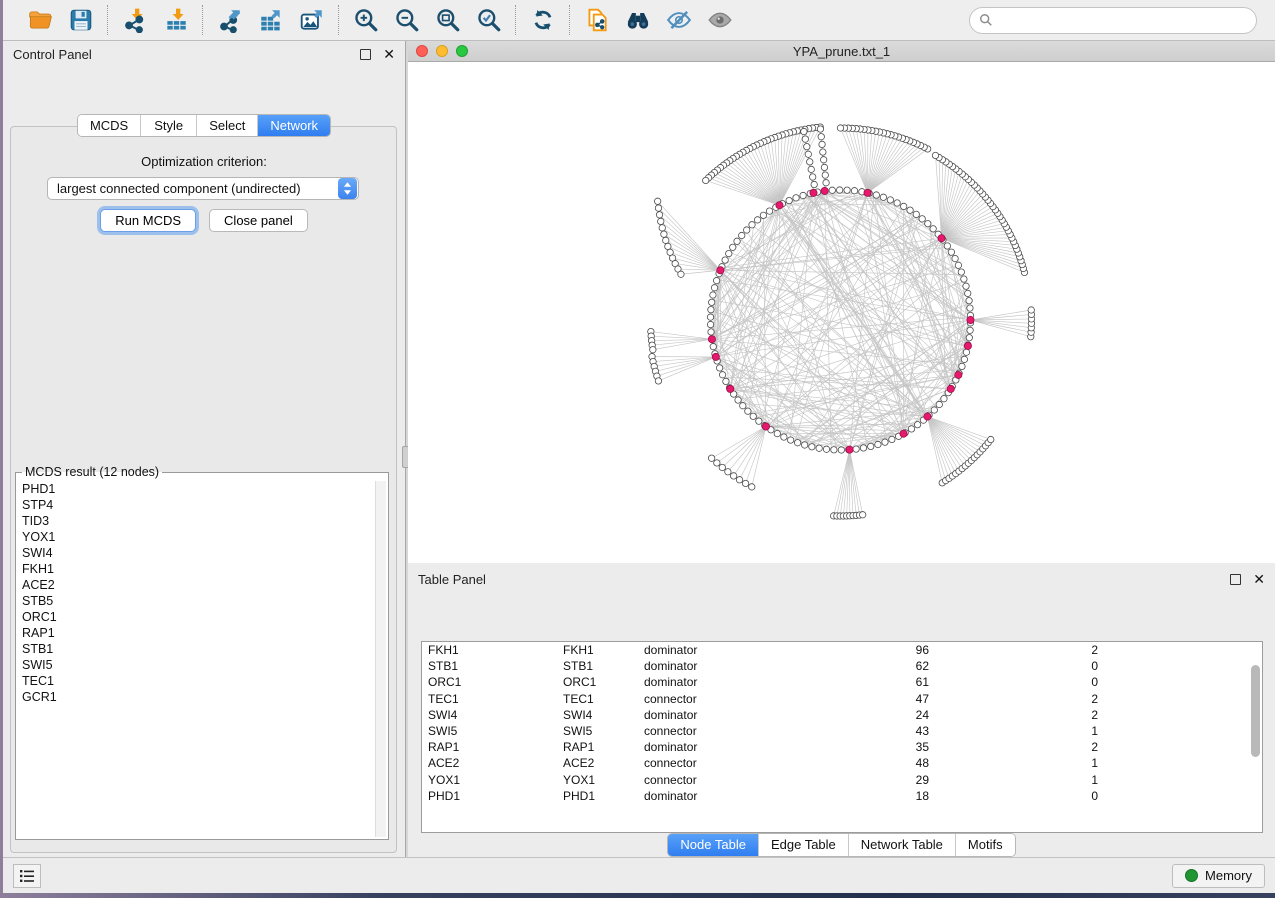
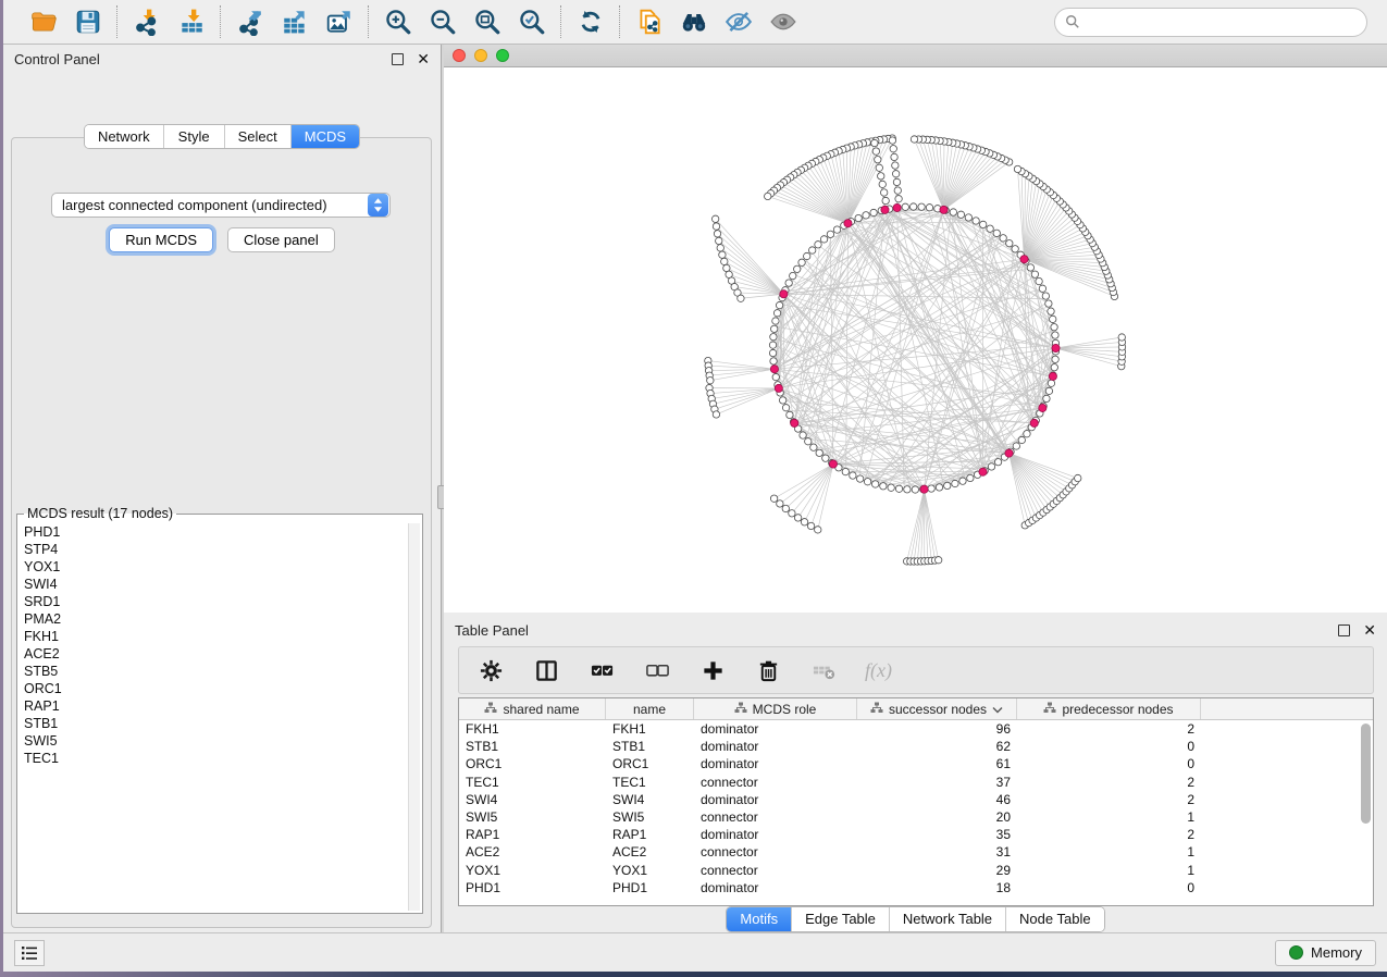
  Control Panel
  ✕
- MCDS
+ Network
  Style
  Select
- Network
+ MCDS
- Optimization criterion:
  largest connected component (undirected)
  Run MCDS
  Close panel
- MCDS result (12 nodes)
+ MCDS result (17 nodes)
  PHD1
  STP4
- TID3
  YOX1
  SWI4
+ SRD1
+ PMA2
  FKH1
  ACE2
  STB5
  ORC1
  RAP1
  STB1
  SWI5
  TEC1
- GCR1
- YPA_prune.txt_1
  Table Panel
  ✕
+ f(x)
+ shared name
+ name
+ MCDS role
+ successor nodes
+ predecessor nodes
  FKH1
  FKH1
  dominator
  96
  2
  STB1
  STB1
  dominator
  62
  0
  ORC1
  ORC1
  dominator
  61
  0
  TEC1
  TEC1
  connector
- 47
+ 37
  2
  SWI4
  SWI4
  dominator
- 24
+ 46
  2
  SWI5
  SWI5
  connector
- 43
+ 20
  1
  RAP1
  RAP1
  dominator
  35
  2
  ACE2
  ACE2
  connector
- 48
+ 31
  1
  YOX1
  YOX1
  connector
  29
  1
  PHD1
  PHD1
  dominator
  18
  0
- Node Table
+ Motifs
  Edge Table
  Network Table
- Motifs
+ Node Table
  Memory
